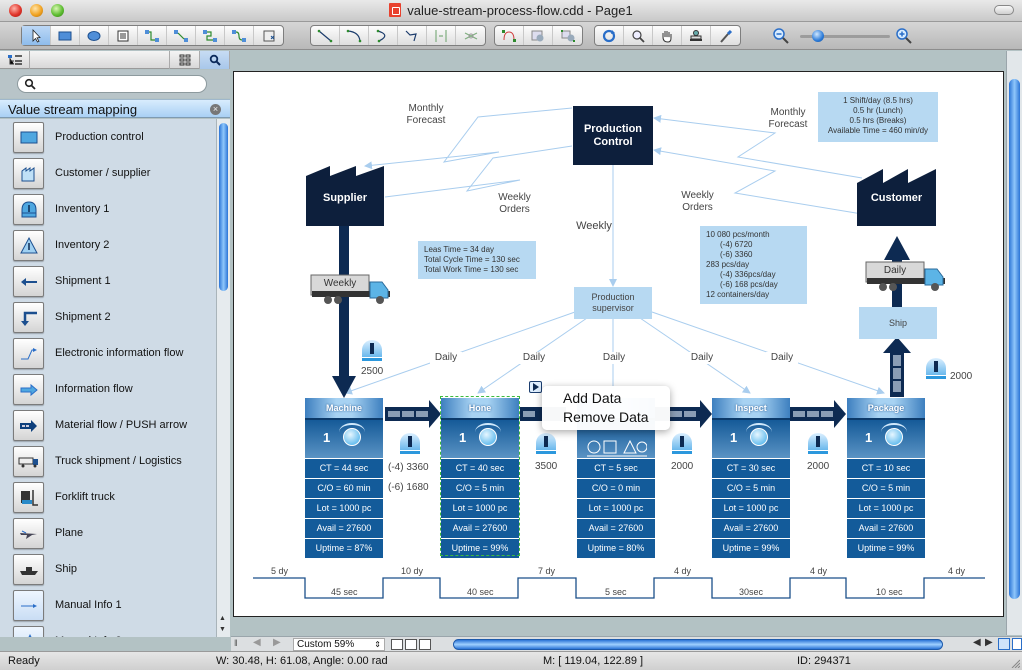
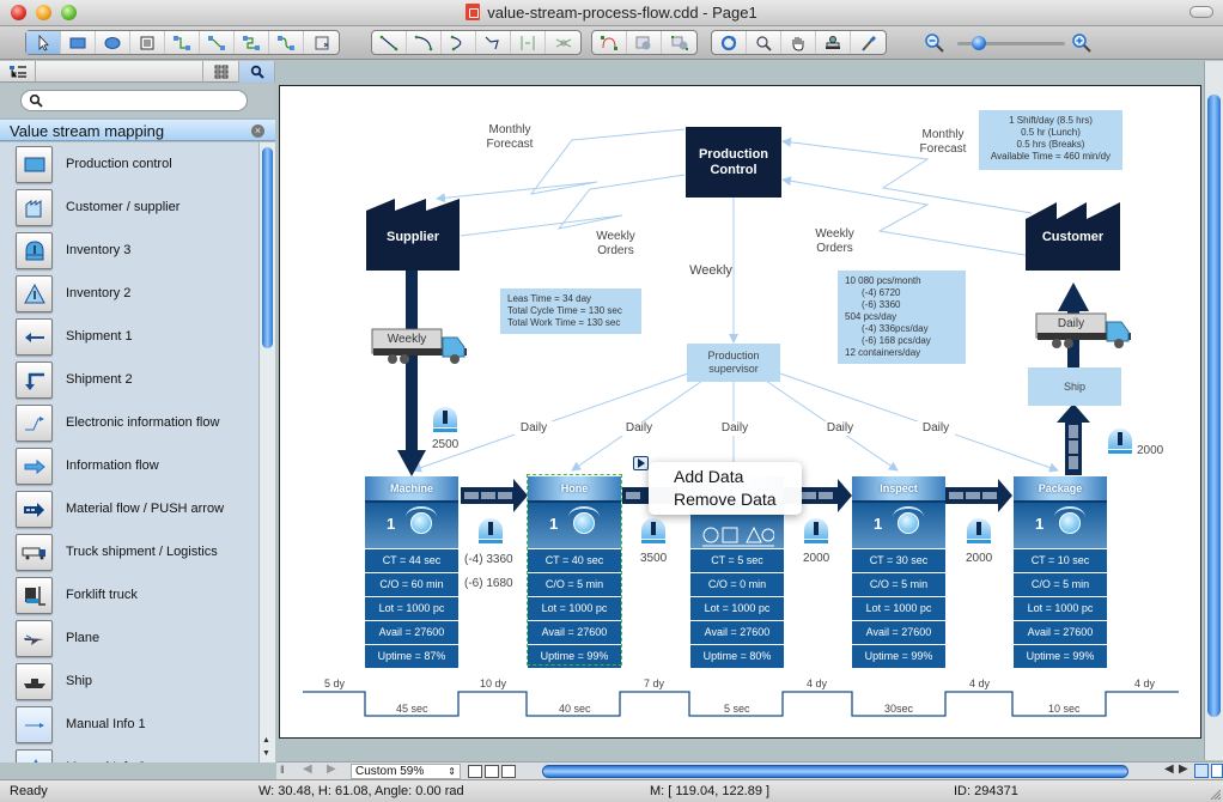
  value-stream-process-flow.cdd - Page1
  Value stream mapping
  ×
  Production control
  Customer / supplier
- Inventory 1
+ Inventory 3
  Inventory 2
  Shipment 1
  Shipment 2
  Electronic information flow
  Information flow
  Material flow / PUSH arrow
  Truck shipment / Logistics
  Forklift truck
  Plane
  Ship
  Manual Info 1
  Monthly Forecast
  Monthly Forecast
  Weekly Orders
  Weekly Orders
  Weekly
  Production Control
  Supplier
  Customer
  Leas Time = 34 day
  Total Cycle Time = 130 sec
  Total Work Time = 130 sec
  1 Shift/day (8.5 hrs)
  0.5 hr (Lunch)
  0.5 hrs (Breaks)
  Available Time = 460 min/dy
  10 080 pcs/month
  (-4) 6720
  (-6) 3360
- 283 pcs/day
+ 504 pcs/day
  (-4) 336pcs/day
  (-6) 168 pcs/day
  12 containers/day
  Production supervisor
  Ship
  Weekly
  Daily
  Daily
  Daily
  Daily
  Daily
  Daily
  2500
  (-4) 3360
  (-6) 1680
  3500
  2000
  2000
  2000
  Machine
  1
  CT = 44 sec
  C/O = 60 min
  Lot = 1000 pc
  Avail = 27600
  Uptime = 87%
  Hone
  1
  CT = 40 sec
  C/O = 5 min
  Lot = 1000 pc
  Avail = 27600
  Uptime = 99%
  CT = 5 sec
  C/O = 0 min
  Lot = 1000 pc
  Avail = 27600
  Uptime = 80%
  Inspect
  1
  CT = 30 sec
  C/O = 5 min
  Lot = 1000 pc
  Avail = 27600
  Uptime = 99%
  Package
  1
  CT = 10 sec
  C/O = 5 min
  Lot = 1000 pc
  Avail = 27600
  Uptime = 99%
  5 dy
  10 dy
  7 dy
  4 dy
  4 dy
  4 dy
  45 sec
  40 sec
  5 sec
  30sec
  10 sec
  Add Data
  Remove Data
  ‖
  ◀
  ▶
  Custom 59%
  ⇕
  ◀
  ▶
  Ready
  W: 30.48, H: 61.08, Angle: 0.00 rad
  M: [ 119.04, 122.89 ]
  ID: 294371
